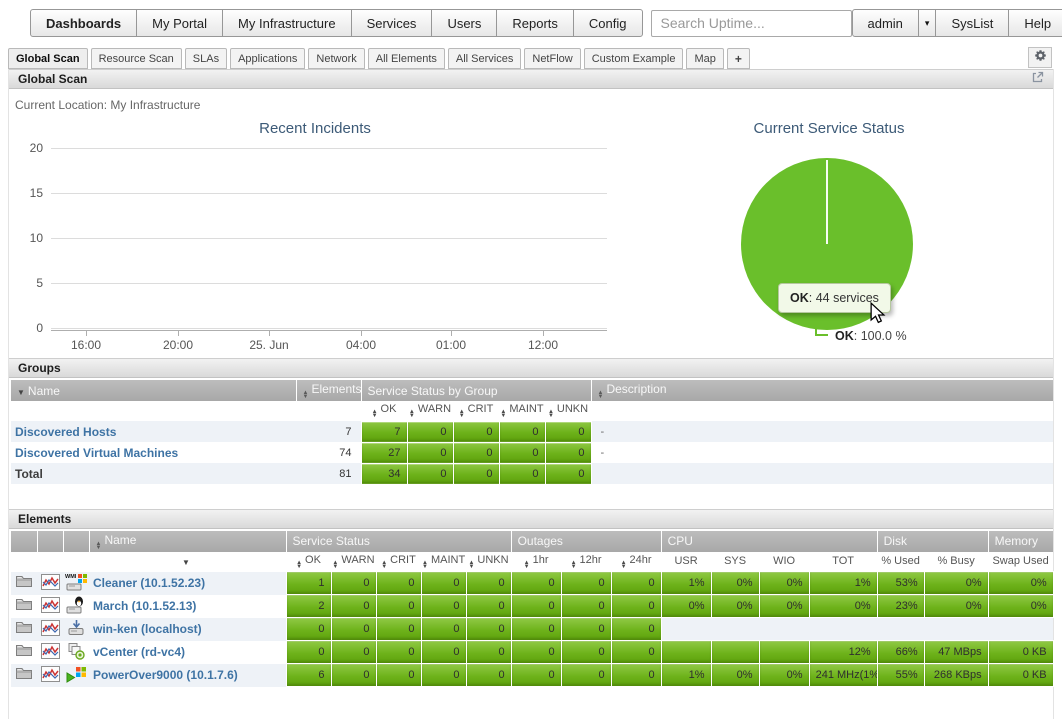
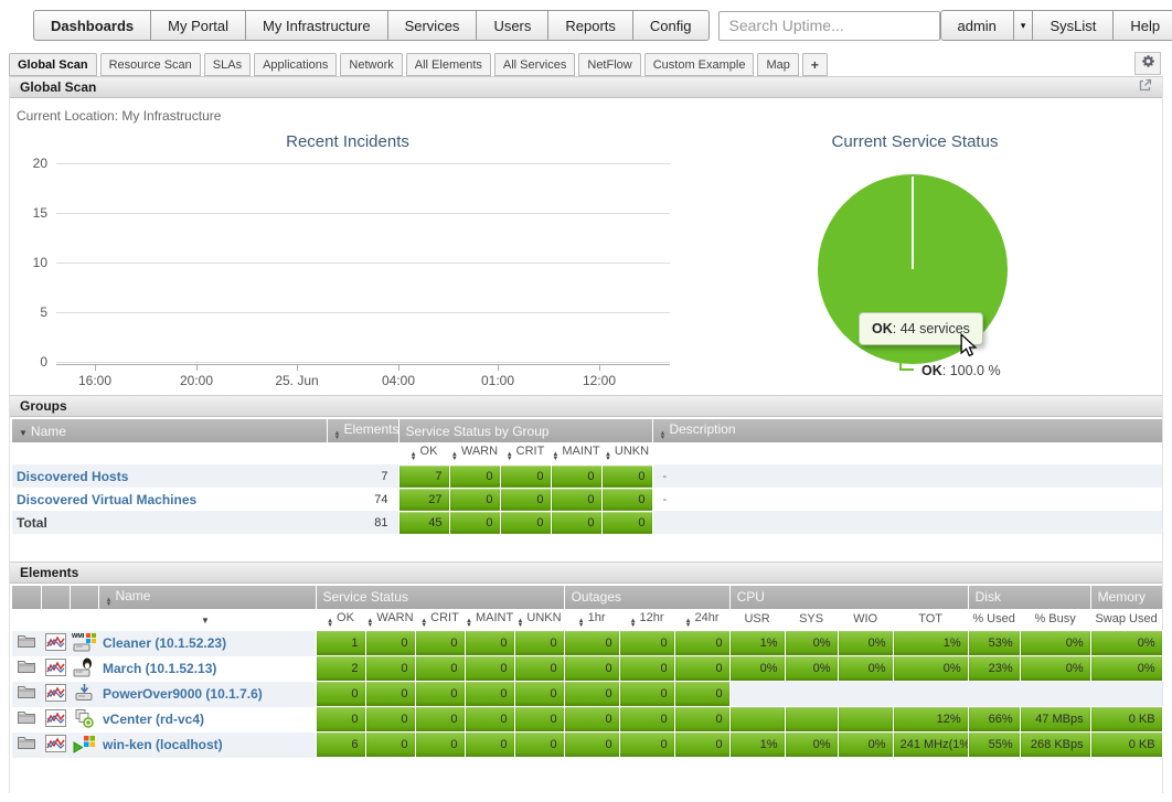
  Dashboards
  My Portal
  My Infrastructure
  Services
  Users
  Reports
  Config
  Search Uptime...
  admin
  ▾
  SysList
  Help
  Global Scan
  Resource Scan
  SLAs
  Applications
  Network
  All Elements
  All Services
  NetFlow
  Custom Example
  Map
  +
  Global Scan
  Current Location: My Infrastructure
  Recent Incidents
  Current Service Status
  20
  15
  10
  5
  0
  16:00
  20:00
  25. Jun
  04:00
  01:00
  12:00
  OK: 44 services
  OK: 100.0 %
  Groups
  ▼ Name	Elements	Service Status by Group	Description
  Discovered Hosts	7	7	0	0	0	0	-
  Discovered Virtual Machines	74	27	0	0	0	0	-
- Total	81	34	0	0	0	0
+ Total	81	45	0	0	0	0
  Elements
  			Name	Service Status	Outages	CPU	Disk	Memory
  			▼	OK	WARN	CRIT	MAINT	UNKN	1hr	12hr	24hr	USR	SYS	WIO	TOT	% Used	% Busy	Swap Used
  			Cleaner (10.1.52.23)	1	0	0	0	0	0	0	0	1%	0%	0%	1%	53%	0%	0%
  			March (10.1.52.13)	2	0	0	0	0	0	0	0	0%	0%	0%	0%	23%	0%	0%
- 			win-ken (localhost)	0	0	0	0	0	0	0	0
+ 			PowerOver9000 (10.1.7.6)	0	0	0	0	0	0	0	0
  			vCenter (rd-vc4)	0	0	0	0	0	0	0	0				12%	66%	47 MBps	0 KB
- 			PowerOver9000 (10.1.7.6)	6	0	0	0	0	0	0	0	1%	0%	0%	241 MHz(1%	55%	268 KBps	0 KB
+ 			win-ken (localhost)	6	0	0	0	0	0	0	0	1%	0%	0%	241 MHz(1%	55%	268 KBps	0 KB
